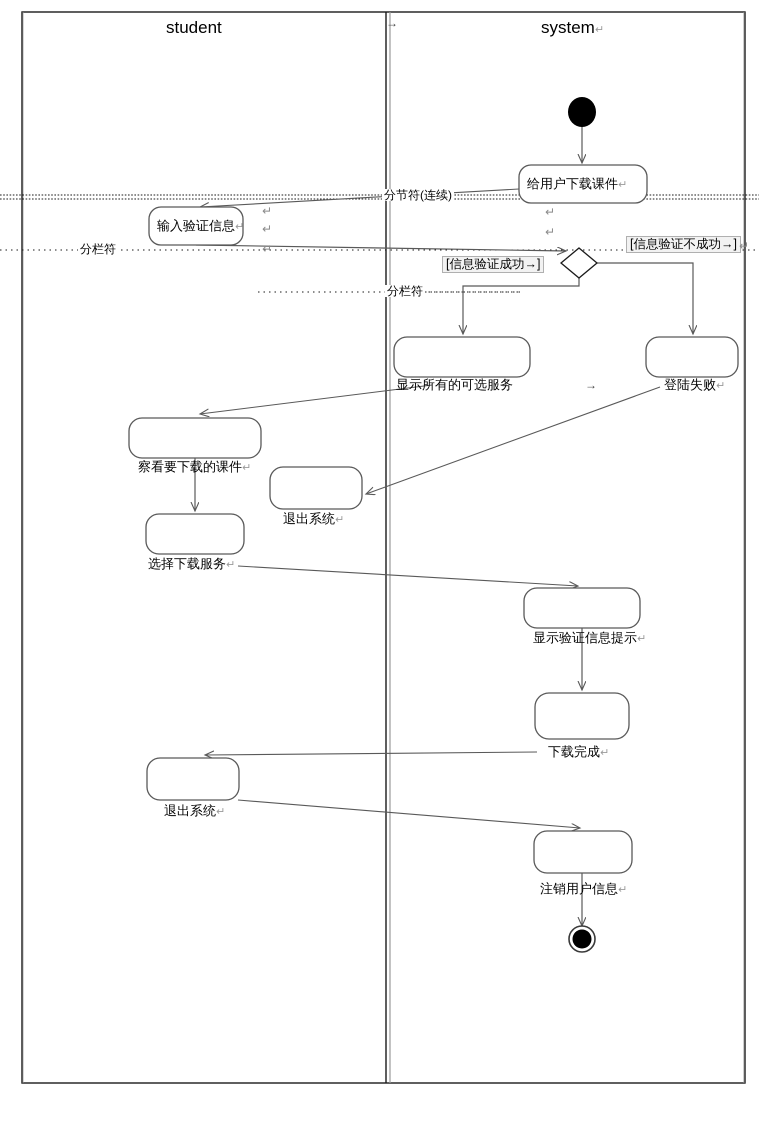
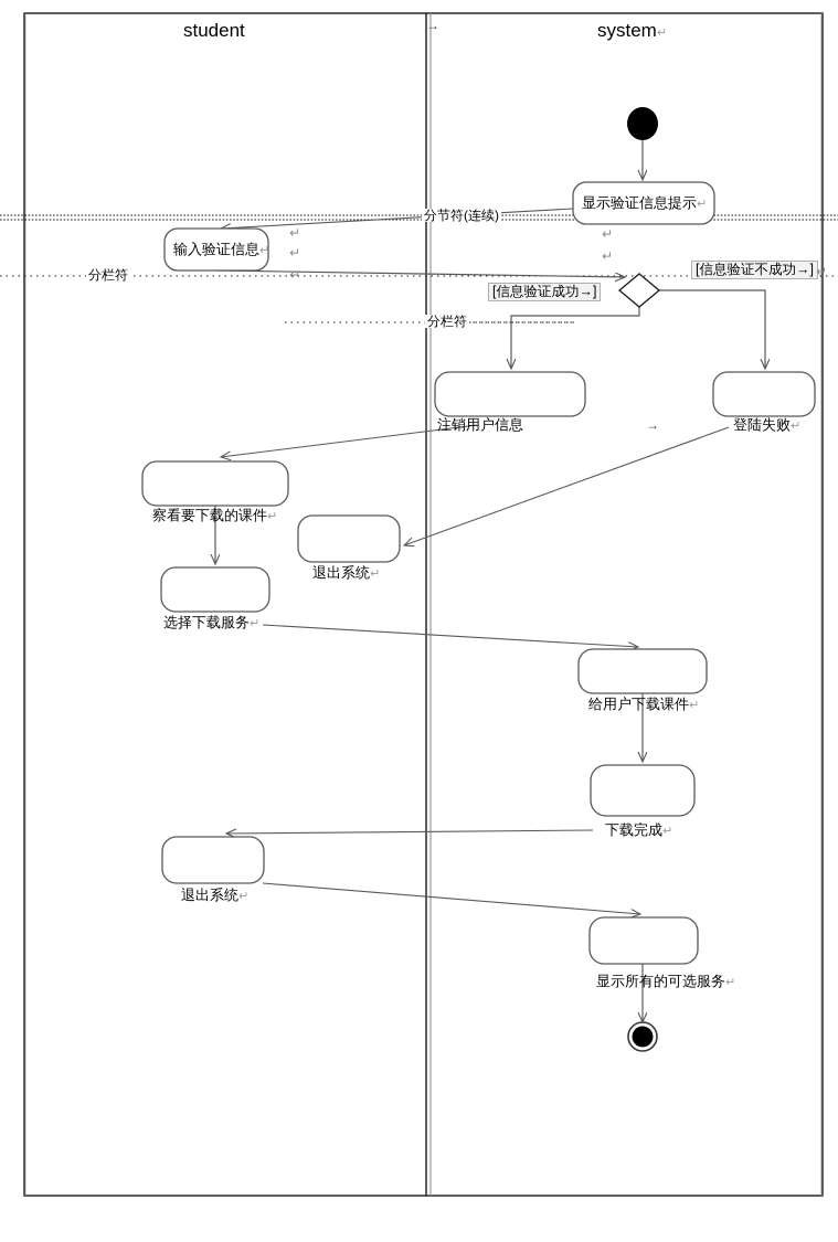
  student
  system↵
  分节符(连续)
  分栏符
  分栏符
- 给用户下载课件↵
+ 显示验证信息提示↵
  输入验证信息↵
- 显示所有的可选服务
+ 注销用户信息
  登陆失败↵
  察看要下载的课件↵
  退出系统↵
  选择下载服务↵
- 显示验证信息提示↵
+ 给用户下载课件↵
  下载完成↵
  退出系统↵
- 注销用户信息↵
+ 显示所有的可选服务↵
  [信息验证成功→]
  [信息验证不成功→]
  ↵
  ↵
  ↵
  ↵
  ↵
  ↵
  →
  →
